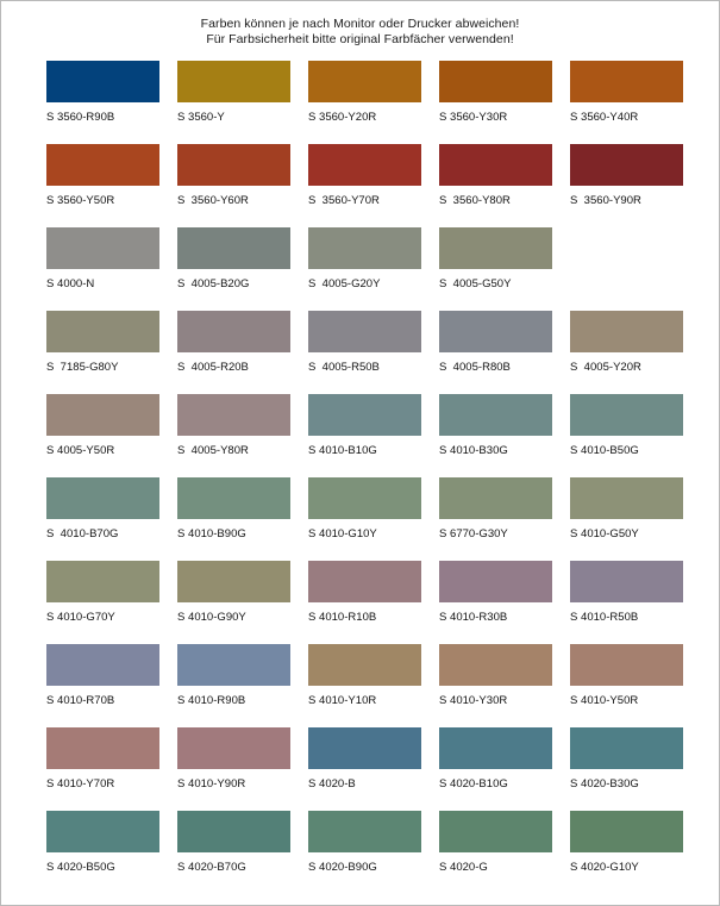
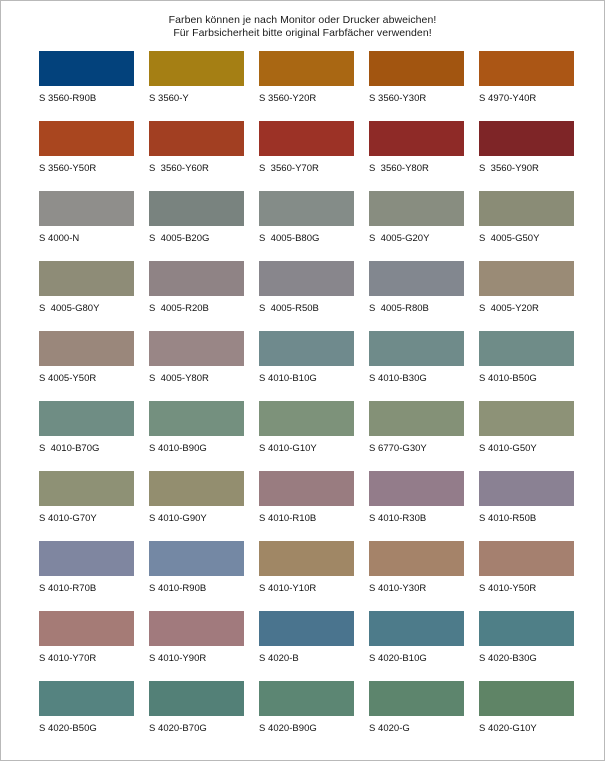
  Farben können je nach Monitor oder Drucker abweichen!
  Für Farbsicherheit bitte original Farbfächer verwenden!
  S 3560-R90B
  S 3560-Y
  S 3560-Y20R
  S 3560-Y30R
- S 3560-Y40R
+ S 4970-Y40R
  S 3560-Y50R
  S 3560-Y60R
  S 3560-Y70R
  S 3560-Y80R
  S 3560-Y90R
  S 4000-N
  S 4005-B20G
+ S 4005-B80G
  S 4005-G20Y
  S 4005-G50Y
- S 7185-G80Y
+ S 4005-G80Y
  S 4005-R20B
  S 4005-R50B
  S 4005-R80B
  S 4005-Y20R
  S 4005-Y50R
  S 4005-Y80R
  S 4010-B10G
  S 4010-B30G
  S 4010-B50G
  S 4010-B70G
  S 4010-B90G
  S 4010-G10Y
  S 6770-G30Y
  S 4010-G50Y
  S 4010-G70Y
  S 4010-G90Y
  S 4010-R10B
  S 4010-R30B
  S 4010-R50B
  S 4010-R70B
  S 4010-R90B
  S 4010-Y10R
  S 4010-Y30R
  S 4010-Y50R
  S 4010-Y70R
  S 4010-Y90R
  S 4020-B
  S 4020-B10G
  S 4020-B30G
  S 4020-B50G
  S 4020-B70G
  S 4020-B90G
  S 4020-G
  S 4020-G10Y
